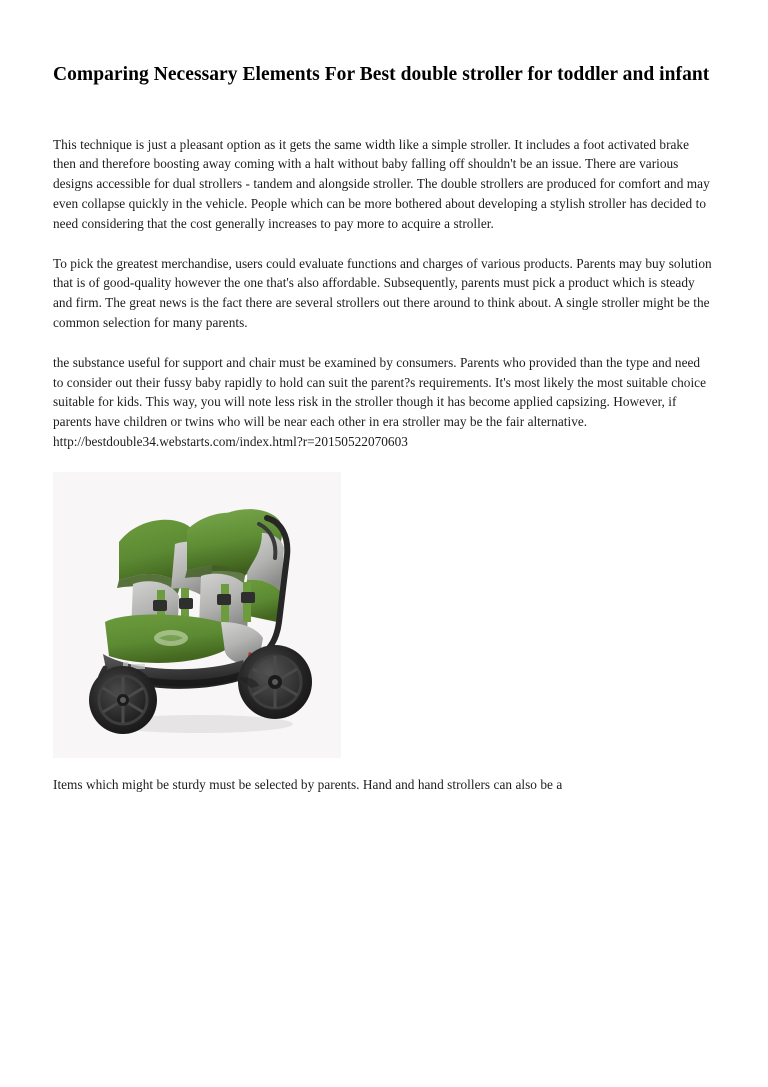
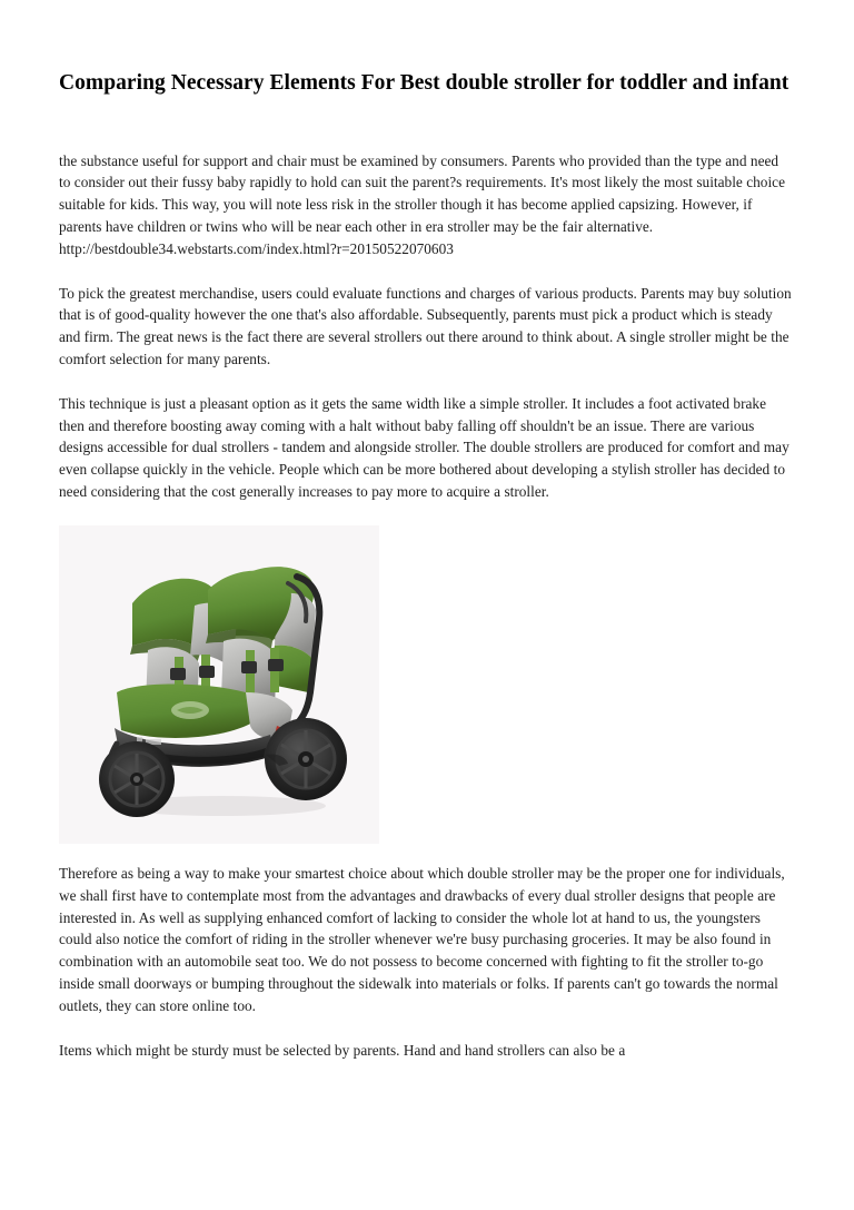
  Comparing Necessary Elements For Best double stroller for toddler and infant
- This technique is just a pleasant option as it gets the same width like a simple stroller. It includes a foot activated brake then and therefore boosting away coming with a halt without baby falling off shouldn't be an issue. There are various designs accessible for dual strollers - tandem and alongside stroller. The double strollers are produced for comfort and may even collapse quickly in the vehicle. People which can be more bothered about developing a stylish stroller has decided to need considering that the cost generally increases to pay more to acquire a stroller.
+ the substance useful for support and chair must be examined by consumers. Parents who provided than the type and need to consider out their fussy baby rapidly to hold can suit the parent?s requirements. It's most likely the most suitable choice suitable for kids. This way, you will note less risk in the stroller though it has become applied capsizing. However, if parents have children or twins who will be near each other in era stroller may be the fair alternative. http://bestdouble34.webstarts.com/index.html?r=20150522070603
- To pick the greatest merchandise, users could evaluate functions and charges of various products. Parents may buy solution that is of good-quality however the one that's also affordable. Subsequently, parents must pick a product which is steady and firm. The great news is the fact there are several strollers out there around to think about. A single stroller might be the common selection for many parents.
+ To pick the greatest merchandise, users could evaluate functions and charges of various products. Parents may buy solution that is of good-quality however the one that's also affordable. Subsequently, parents must pick a product which is steady and firm. The great news is the fact there are several strollers out there around to think about. A single stroller might be the comfort selection for many parents.
- the substance useful for support and chair must be examined by consumers. Parents who provided than the type and need to consider out their fussy baby rapidly to hold can suit the parent?s requirements. It's most likely the most suitable choice suitable for kids. This way, you will note less risk in the stroller though it has become applied capsizing. However, if parents have children or twins who will be near each other in era stroller may be the fair alternative. http://bestdouble34.webstarts.com/index.html?r=20150522070603
+ This technique is just a pleasant option as it gets the same width like a simple stroller. It includes a foot activated brake then and therefore boosting away coming with a halt without baby falling off shouldn't be an issue. There are various designs accessible for dual strollers - tandem and alongside stroller. The double strollers are produced for comfort and may even collapse quickly in the vehicle. People which can be more bothered about developing a stylish stroller has decided to need considering that the cost generally increases to pay more to acquire a stroller.
+ Therefore as being a way to make your smartest choice about which double stroller may be the proper one for individuals, we shall first have to contemplate most from the advantages and drawbacks of every dual stroller designs that people are interested in. As well as supplying enhanced comfort of lacking to consider the whole lot at hand to us, the youngsters could also notice the comfort of riding in the stroller whenever we're busy purchasing groceries. It may be also found in combination with an automobile seat too. We do not possess to become concerned with fighting to fit the stroller to-go inside small doorways or bumping throughout the sidewalk into materials or folks. If parents can't go towards the normal outlets, they can store online too.
  Items which might be sturdy must be selected by parents. Hand and hand strollers can also be a
